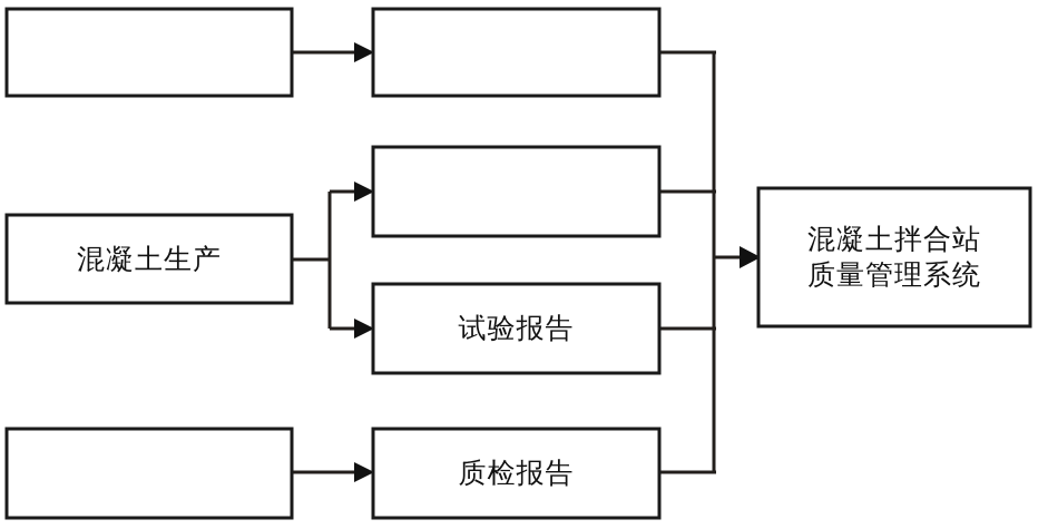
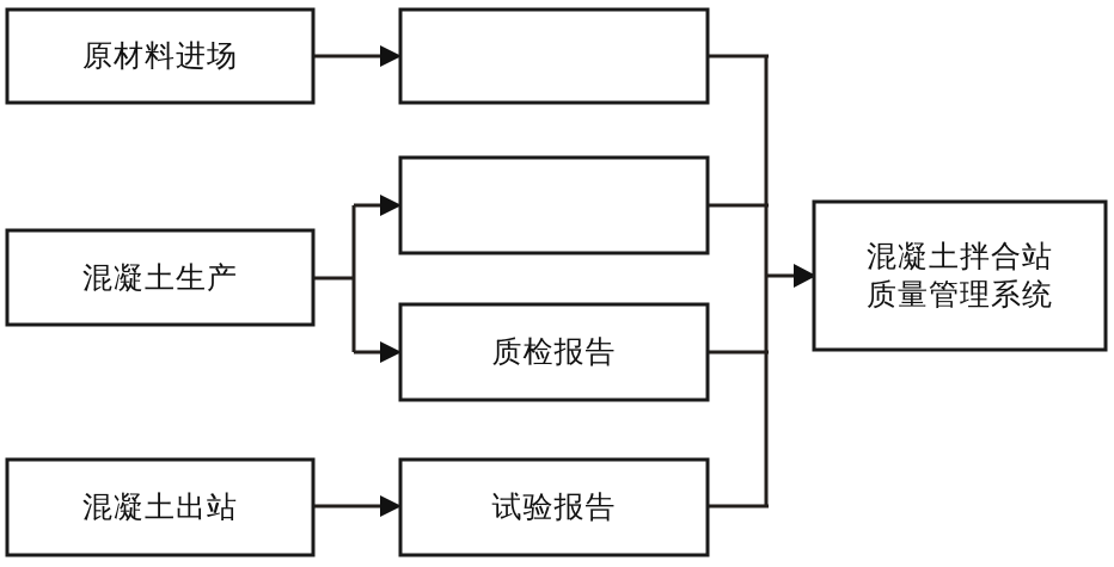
+ 原材料进场
  混凝土生产
- 试验报告
+ 质检报告
+ 混凝土出站
- 质检报告
+ 试验报告
  混凝土拌合站
  质量管理系统
